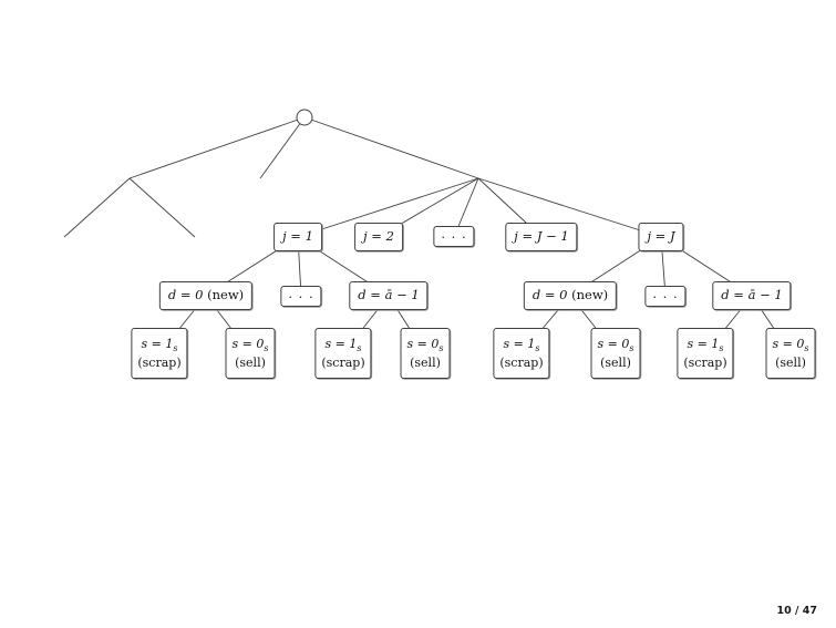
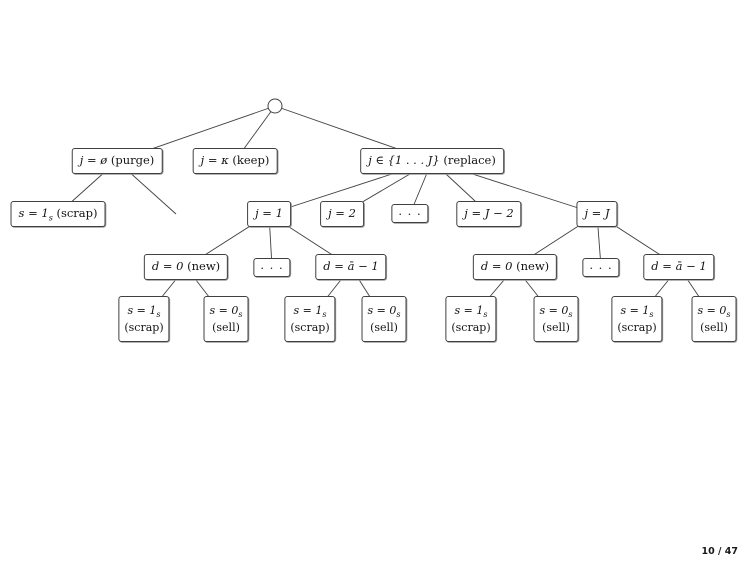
+ j = ø (purge)
+ j = κ (keep)
+ j ∈ {1 . . . J} (replace)
+ s = 1s (scrap)
  j = 1
  j = 2
  . . .
- j = J − 1
+ j = J − 2
  j = J
  d = 0 (new)
  . . .
  d = ā − 1
  d = 0 (new)
  . . .
  d = ā − 1
  s = 1s
  (scrap)
  s = 0s
  (sell)
  s = 1s
  (scrap)
  s = 0s
  (sell)
  s = 1s
  (scrap)
  s = 0s
  (sell)
  s = 1s
  (scrap)
  s = 0s
  (sell)
  10 / 47
